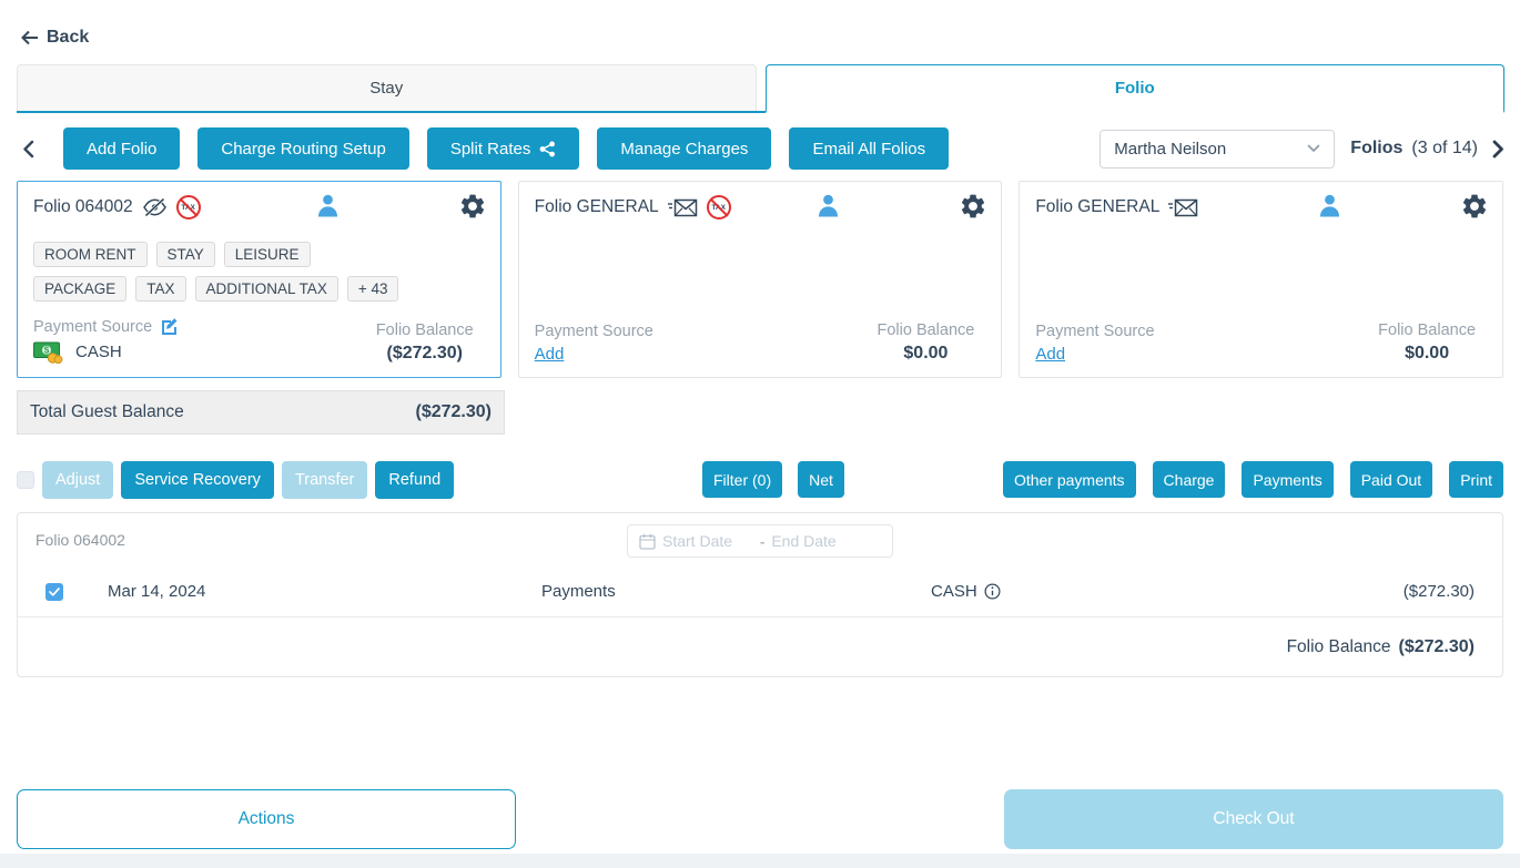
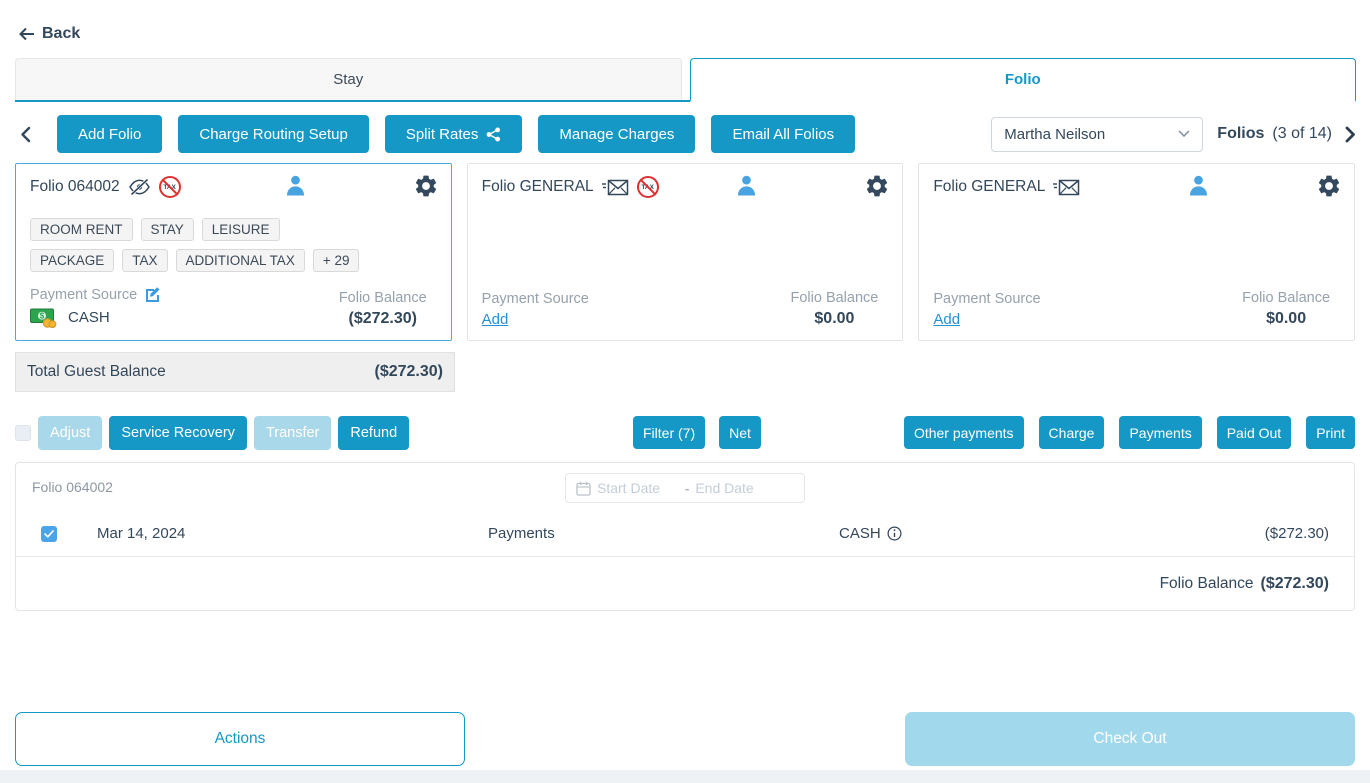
  Back
  Stay
  Folio
  Add Folio
  Charge Routing Setup
  Split Rates
  Manage Charges
  Email All Folios
  Martha Neilson
  Folios
  (3 of 14)
  Folio 064002
  ROOM RENT
  STAY
  LEISURE
  PACKAGE
  TAX
  ADDITIONAL TAX
- + 43
+ + 29
  Payment Source
  $
  CASH
  Folio Balance
  ($272.30)
  Folio GENERAL
  Payment Source
  Add
  Folio Balance
  $0.00
  Folio GENERAL
  Payment Source
  Add
  Folio Balance
  $0.00
  Total Guest Balance
  ($272.30)
  Adjust
  Service Recovery
  Transfer
  Refund
- Filter (0)
+ Filter (7)
  Net
  Other payments
  Charge
  Payments
  Paid Out
  Print
  Folio 064002
  Start Date
  -
  End Date
  Mar 14, 2024
  Payments
  CASH
  ($272.30)
  Folio Balance
  ($272.30)
  Actions
  Check Out
